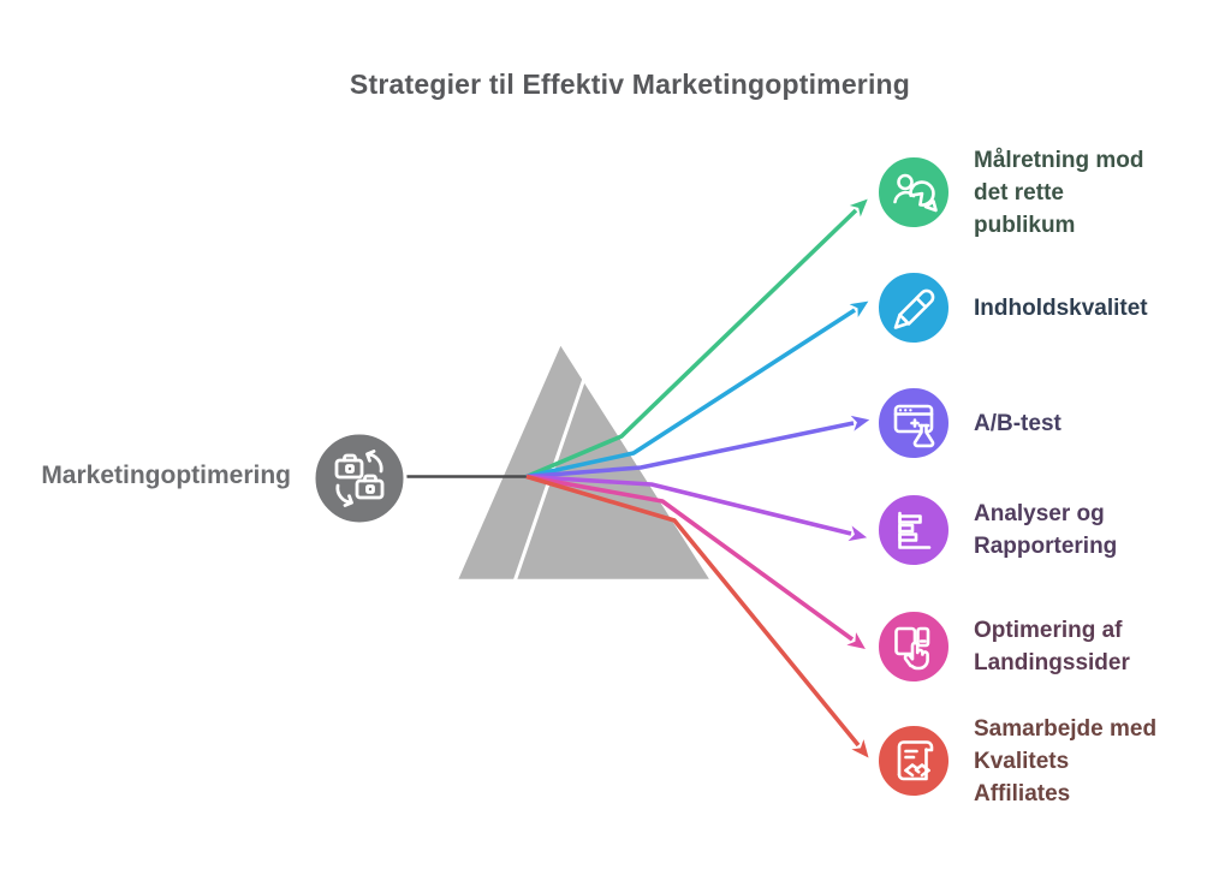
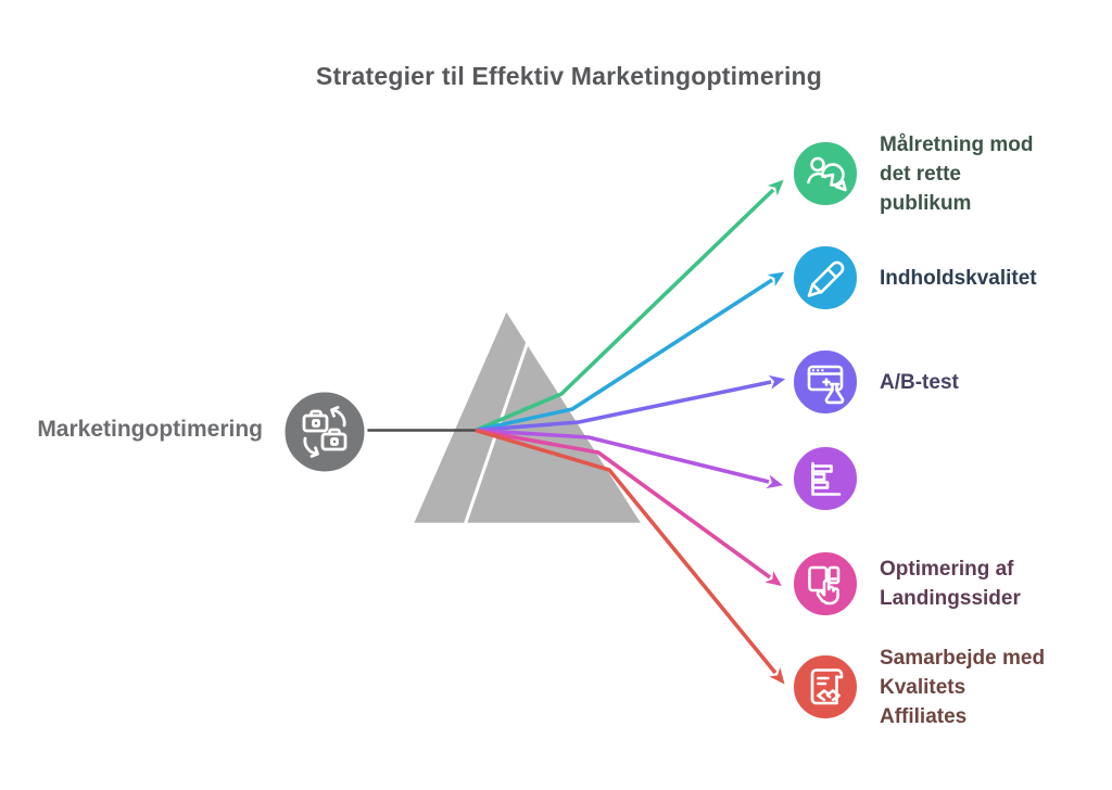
  Strategier til Effektiv Marketingoptimering
  Marketingoptimering
  Målretning mod
  det rette
  publikum
  Indholdskvalitet
  A/B-test
- Analyser og
- Rapportering
  Optimering af
  Landingssider
  Samarbejde med
  Kvalitets
  Affiliates
